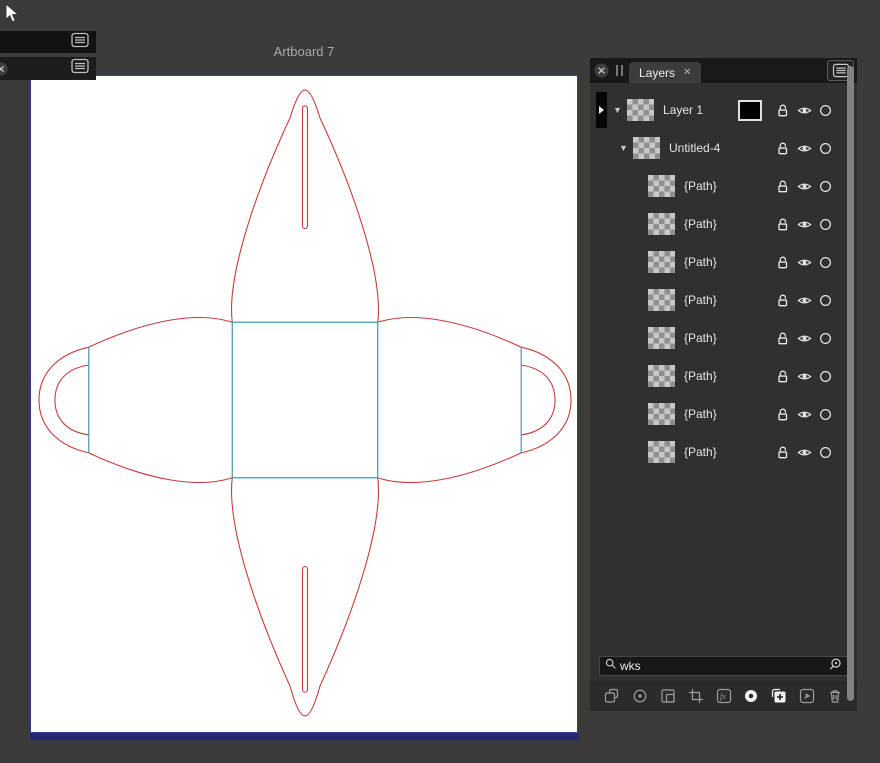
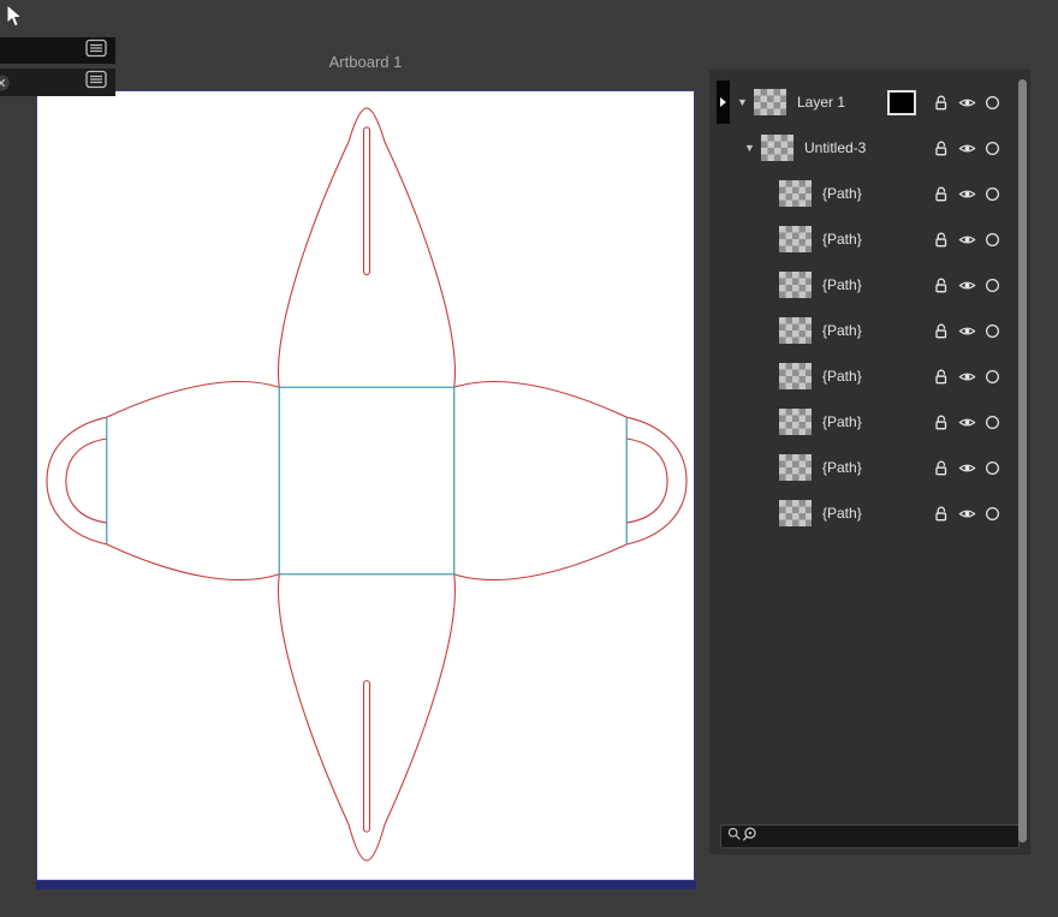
- Artboard 7
+ Artboard 1
- Layers
- ✕
  ▼
  Layer 1
  ▼
- Untitled-4
+ Untitled-3
  {Path}
  {Path}
  {Path}
  {Path}
  {Path}
  {Path}
  {Path}
  {Path}
- wks
- fx
